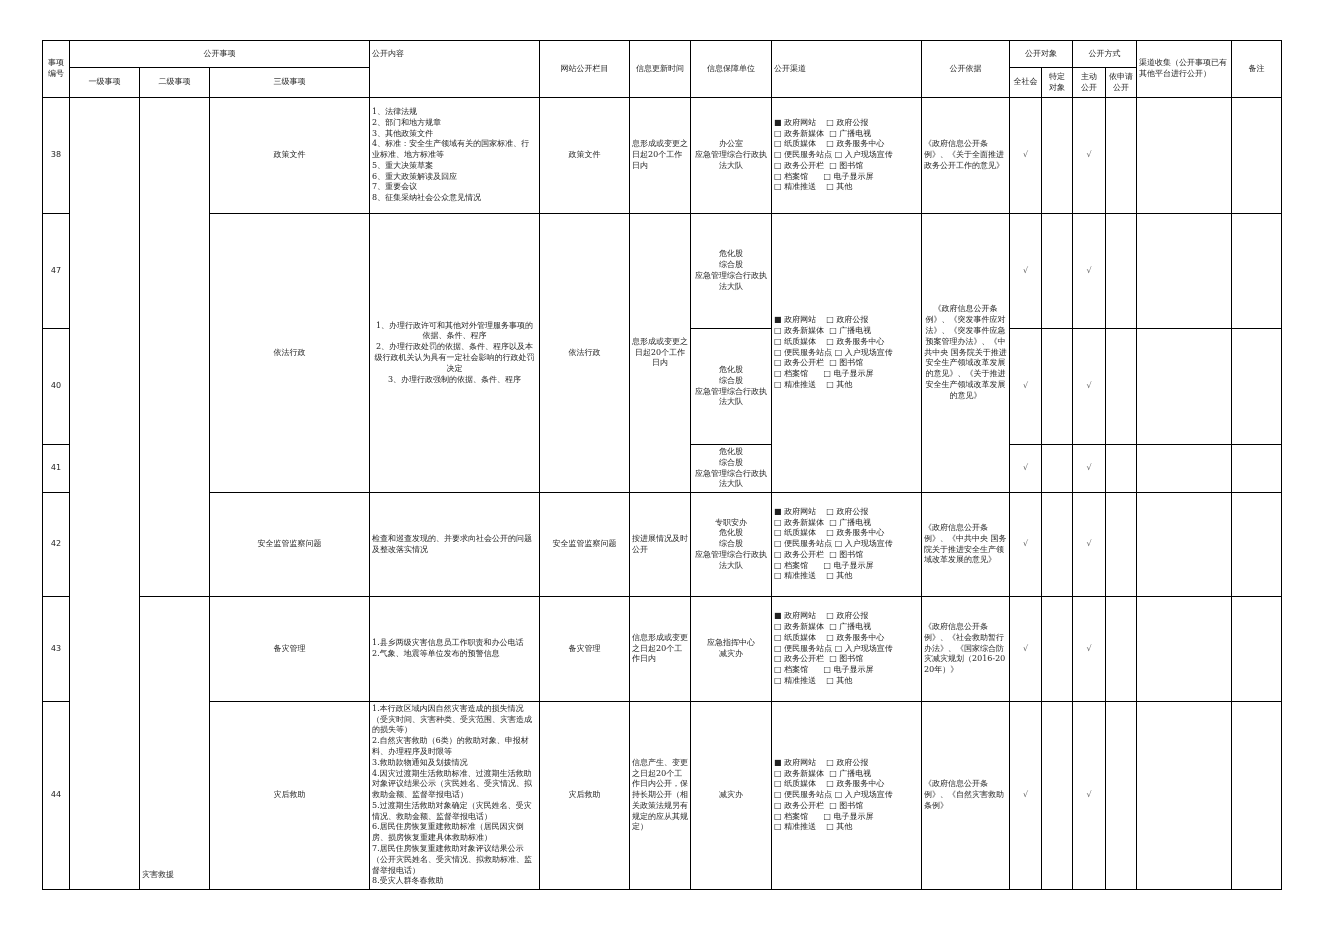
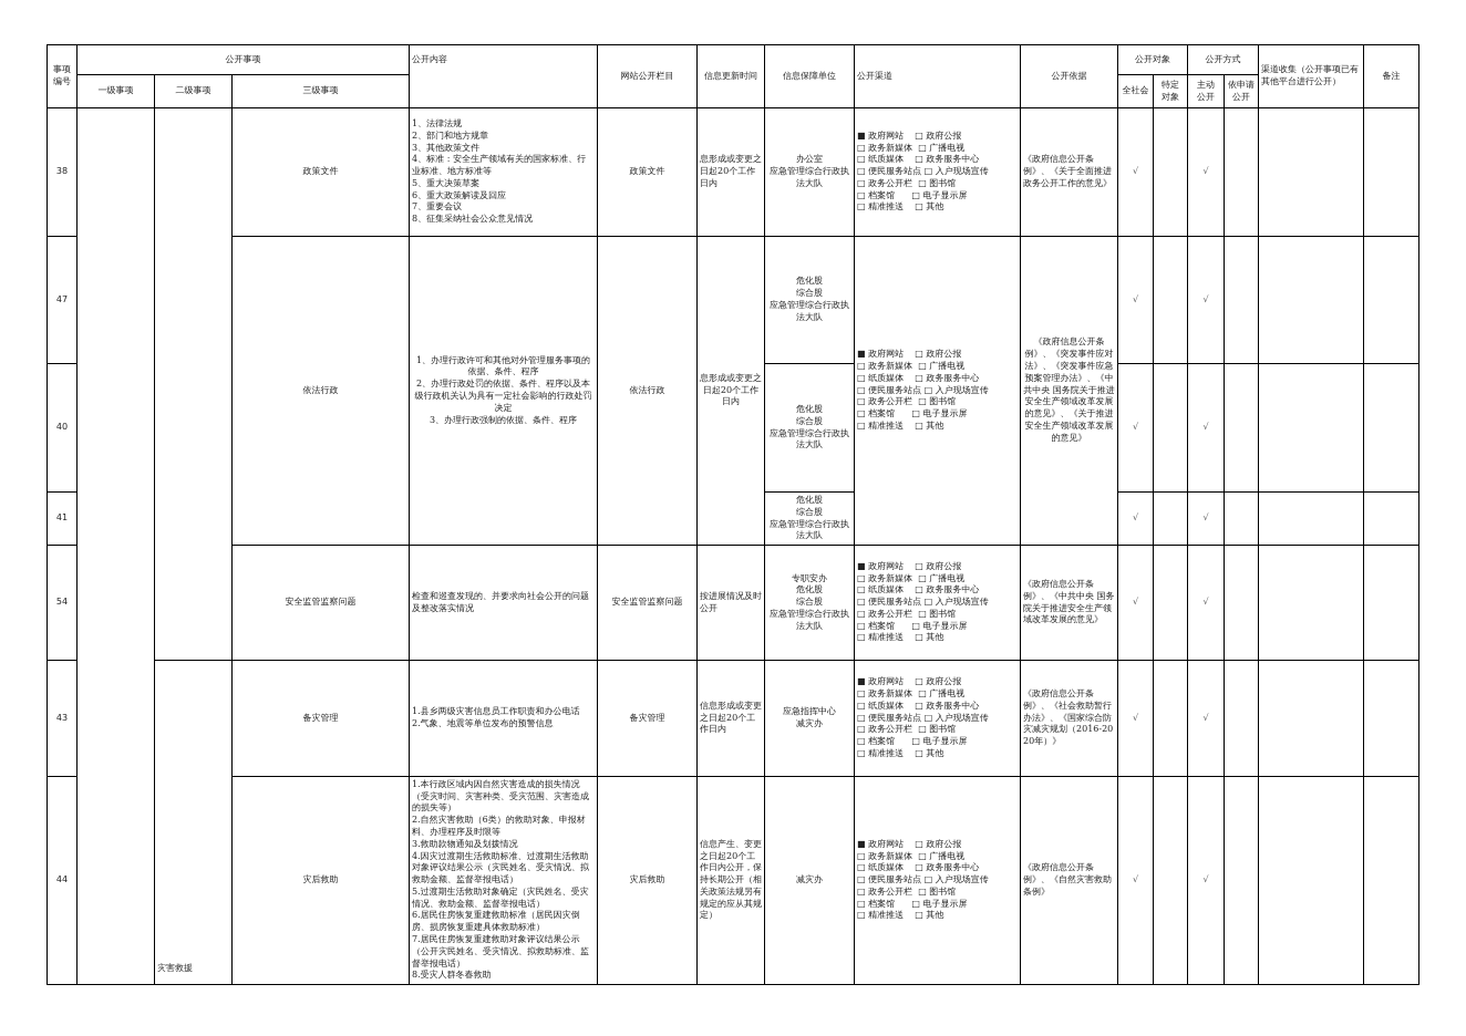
  事项 编号	公开事项	公开内容	网站公开栏目	信息更新时间	信息保障单位	公开渠道	公开依据	公开对象	公开方式	渠道收集（公开事项已有其他平台进行公开）	备注
  一级事项	二级事项	三级事项		全社会	特定 对象	主动 公开	依申请 公开
  38			政策文件	1、法律法规 2、部门和地方规章 3、其他政策文件 4、标准：安全生产领域有关的国家标准、行业标准、地方标准等 5、重大决策草案 6、重大政策解读及回应 7、重要会议 8、征集采纳社会公众意见情况	政策文件	息形成或变更之日起20个工作日内	办公室 应急管理综合行政执法大队	■ 政府网站 □ 政府公报 □ 政务新媒体 □ 广播电视 □ 纸质媒体 □ 政务服务中心 □ 便民服务站点 □ 入户现场宣传 □ 政务公开栏 □ 图书馆 □ 档案馆 □ 电子显示屏 □ 精准推送 □ 其他	《政府信息公开条例》、《关于全面推进政务公开工作的意见》	√		√
  47	依法行政	1、办理行政许可和其他对外管理服务事项的依据、条件、程序 2、办理行政处罚的依据、条件、程序以及本级行政机关认为具有一定社会影响的行政处罚决定 3、办理行政强制的依据、条件、程序	依法行政	息形成或变更之日起20个工作日内	危化股 综合股 应急管理综合行政执法大队	■ 政府网站 □ 政府公报 □ 政务新媒体 □ 广播电视 □ 纸质媒体 □ 政务服务中心 □ 便民服务站点 □ 入户现场宣传 □ 政务公开栏 □ 图书馆 □ 档案馆 □ 电子显示屏 □ 精准推送 □ 其他	《政府信息公开条例》、《突发事件应对法》、《突发事件应急预案管理办法》、《中共中央 国务院关于推进安全生产领域改革发展的意见》、《关于推进安全生产领域改革发展的意见》	√		√
  40	危化股 综合股 应急管理综合行政执法大队	√		√
  41	危化股 综合股 应急管理综合行政执法大队	√		√
- 42	安全监管监察问题	检查和巡查发现的、并要求向社会公开的问题及整改落实情况	安全监管监察问题	按进展情况及时公开	专职安办 危化股 综合股 应急管理综合行政执法大队	■ 政府网站 □ 政府公报 □ 政务新媒体 □ 广播电视 □ 纸质媒体 □ 政务服务中心 □ 便民服务站点 □ 入户现场宣传 □ 政务公开栏 □ 图书馆 □ 档案馆 □ 电子显示屏 □ 精准推送 □ 其他	《政府信息公开条例》、《中共中央 国务院关于推进安全生产领域改革发展的意见》	√		√
+ 54	安全监管监察问题	检查和巡查发现的、并要求向社会公开的问题及整改落实情况	安全监管监察问题	按进展情况及时公开	专职安办 危化股 综合股 应急管理综合行政执法大队	■ 政府网站 □ 政府公报 □ 政务新媒体 □ 广播电视 □ 纸质媒体 □ 政务服务中心 □ 便民服务站点 □ 入户现场宣传 □ 政务公开栏 □ 图书馆 □ 档案馆 □ 电子显示屏 □ 精准推送 □ 其他	《政府信息公开条例》、《中共中央 国务院关于推进安全生产领域改革发展的意见》	√		√
  43	灾害救援	备灾管理	1.县乡两级灾害信息员工作职责和办公电话 2.气象、地震等单位发布的预警信息	备灾管理	信息形成或变更之日起20个工作日内	应急指挥中心 减灾办	■ 政府网站 □ 政府公报 □ 政务新媒体 □ 广播电视 □ 纸质媒体 □ 政务服务中心 □ 便民服务站点 □ 入户现场宣传 □ 政务公开栏 □ 图书馆 □ 档案馆 □ 电子显示屏 □ 精准推送 □ 其他	《政府信息公开条例》、《社会救助暂行办法》、《国家综合防灾减灾规划（2016-2020年）》	√		√
  44	灾后救助	1.本行政区域内因自然灾害造成的损失情况（受灾时间、灾害种类、受灾范围、灾害造成的损失等） 2.自然灾害救助（6类）的救助对象、申报材料、办理程序及时限等 3.救助款物通知及划拨情况 4.因灾过渡期生活救助标准、过渡期生活救助对象评议结果公示（灾民姓名、受灾情况、拟救助金额、监督举报电话） 5.过渡期生活救助对象确定（灾民姓名、受灾情况、救助金额、监督举报电话） 6.居民住房恢复重建救助标准（居民因灾倒房、损房恢复重建具体救助标准） 7.居民住房恢复重建救助对象评议结果公示（公开灾民姓名、受灾情况、拟救助标准、监督举报电话） 8.受灾人群冬春救助	灾后救助	信息产生、变更之日起20个工作日内公开，保持长期公开（相关政策法规另有规定的应从其规定）	减灾办	■ 政府网站 □ 政府公报 □ 政务新媒体 □ 广播电视 □ 纸质媒体 □ 政务服务中心 □ 便民服务站点 □ 入户现场宣传 □ 政务公开栏 □ 图书馆 □ 档案馆 □ 电子显示屏 □ 精准推送 □ 其他	《政府信息公开条例》、《自然灾害救助条例》	√		√
